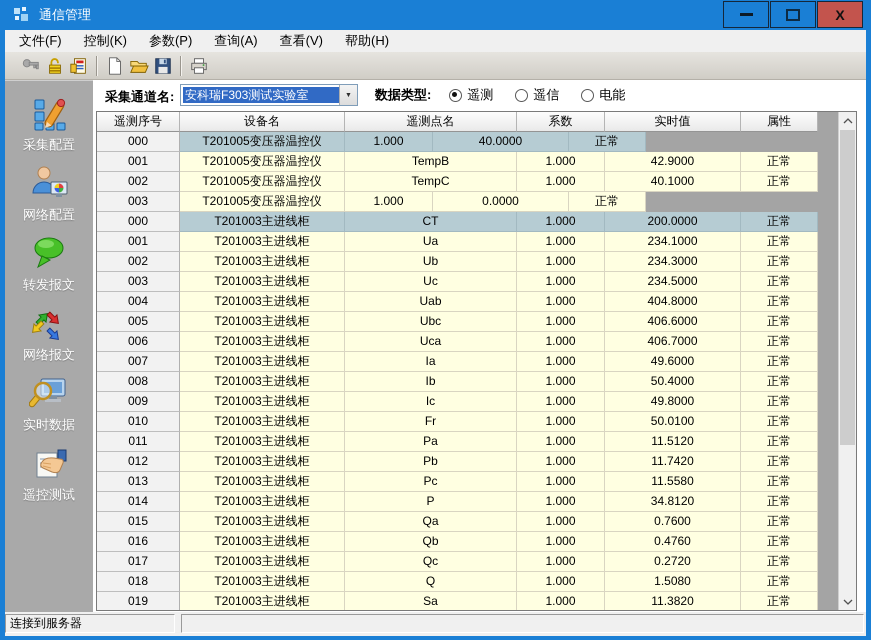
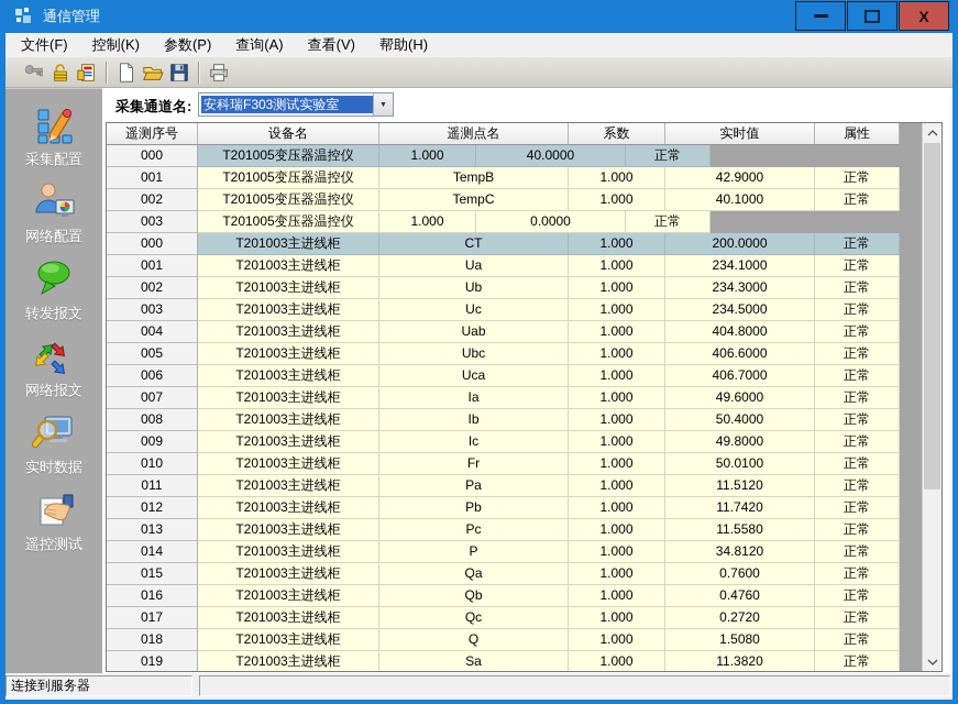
  通信管理
  X
  文件(F)
  控制(K)
  参数(P)
  查询(A)
  查看(V)
  帮助(H)
  采集配置
  网络配置
  转发报文
  网络报文
  实时数据
  遥控测试
  采集通道名:
  安科瑞F303测试实验室
- 数据类型:
- 遥测
- 遥信
- 电能
  遥测序号
  设备名
  遥测点名
  系数
  实时值
  属性
  000
  T201005变压器温控仪
  1.000
  40.0000
  正常
  001
  T201005变压器温控仪
  TempB
  1.000
  42.9000
  正常
  002
  T201005变压器温控仪
  TempC
  1.000
  40.1000
  正常
  003
  T201005变压器温控仪
  1.000
  0.0000
  正常
  000
  T201003主进线柜
  CT
  1.000
  200.0000
  正常
  001
  T201003主进线柜
  Ua
  1.000
  234.1000
  正常
  002
  T201003主进线柜
  Ub
  1.000
  234.3000
  正常
  003
  T201003主进线柜
  Uc
  1.000
  234.5000
  正常
  004
  T201003主进线柜
  Uab
  1.000
  404.8000
  正常
  005
  T201003主进线柜
  Ubc
  1.000
  406.6000
  正常
  006
  T201003主进线柜
  Uca
  1.000
  406.7000
  正常
  007
  T201003主进线柜
  Ia
  1.000
  49.6000
  正常
  008
  T201003主进线柜
  Ib
  1.000
  50.4000
  正常
  009
  T201003主进线柜
  Ic
  1.000
  49.8000
  正常
  010
  T201003主进线柜
  Fr
  1.000
  50.0100
  正常
  011
  T201003主进线柜
  Pa
  1.000
  11.5120
  正常
  012
  T201003主进线柜
  Pb
  1.000
  11.7420
  正常
  013
  T201003主进线柜
  Pc
  1.000
  11.5580
  正常
  014
  T201003主进线柜
  P
  1.000
  34.8120
  正常
  015
  T201003主进线柜
  Qa
  1.000
  0.7600
  正常
  016
  T201003主进线柜
  Qb
  1.000
  0.4760
  正常
  017
  T201003主进线柜
  Qc
  1.000
  0.2720
  正常
  018
  T201003主进线柜
  Q
  1.000
  1.5080
  正常
  019
  T201003主进线柜
  Sa
  1.000
  11.3820
  正常
  连接到服务器
